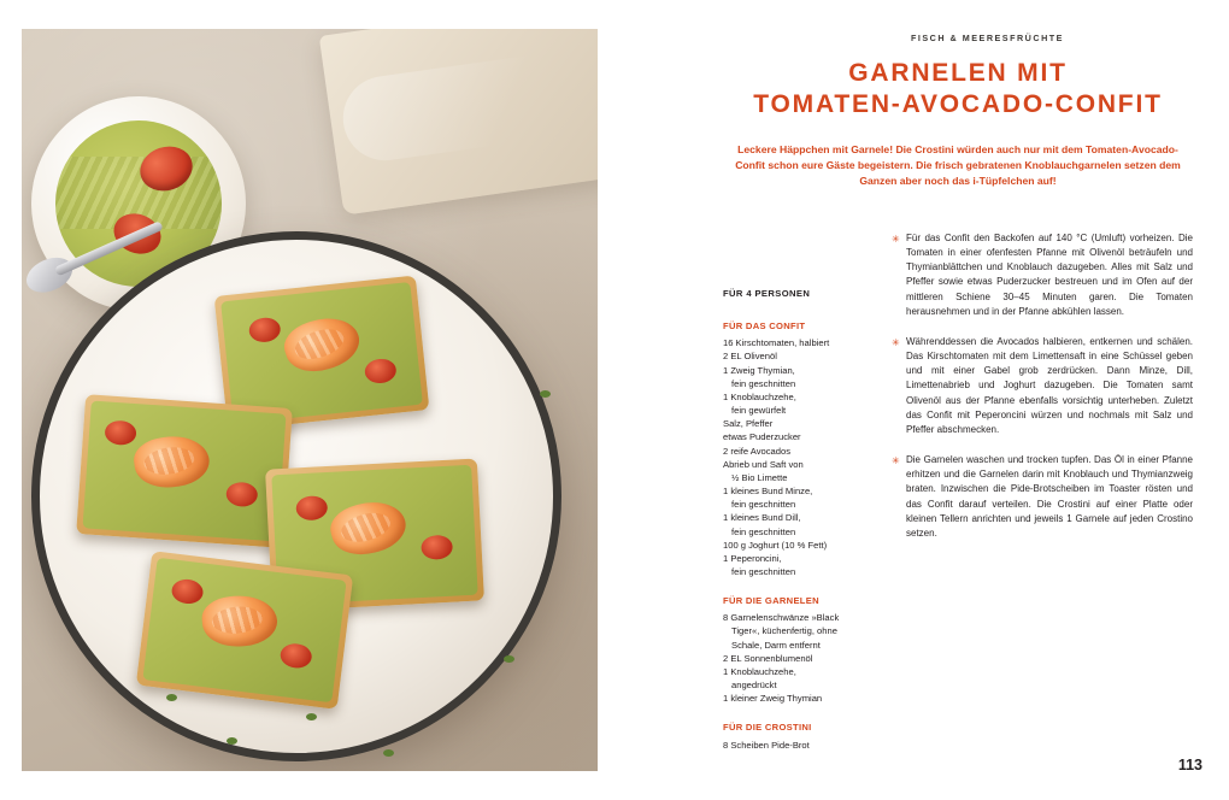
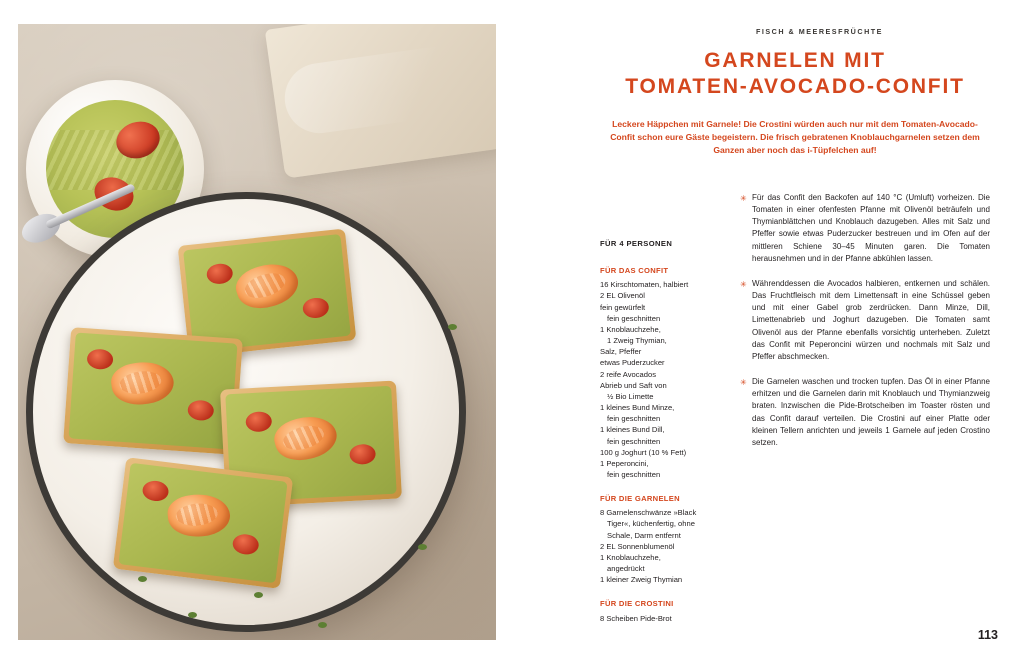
  FISCH & MEERESFRÜCHTE
  GARNELEN MIT
  TOMATEN-AVOCADO-CONFIT
  Leckere Häppchen mit Garnele! Die Crostini würden auch nur mit dem Tomaten-Avocado-Confit schon eure Gäste begeistern. Die frisch gebratenen Knoblauchgarnelen setzen dem Ganzen aber noch das i-Tüpfelchen auf!
  FÜR 4 PERSONEN
  FÜR DAS CONFIT
  16 Kirschtomaten, halbiert
  2 EL Olivenöl
- 1 Zweig Thymian,
+ fein gewürfelt
  fein geschnitten
  1 Knoblauchzehe,
- fein gewürfelt
+ 1 Zweig Thymian,
  Salz, Pfeffer
  etwas Puderzucker
  2 reife Avocados
  Abrieb und Saft von
  ½ Bio Limette
  1 kleines Bund Minze,
  fein geschnitten
  1 kleines Bund Dill,
  fein geschnitten
  100 g Joghurt (10 % Fett)
  1 Peperoncini,
  fein geschnitten
  FÜR DIE GARNELEN
  8 Garnelenschwänze »Black
  Tiger«, küchenfertig, ohne
  Schale, Darm entfernt
  2 EL Sonnenblumenöl
  1 Knoblauchzehe,
  angedrückt
  1 kleiner Zweig Thymian
  FÜR DIE CROSTINI
  8 Scheiben Pide-Brot
  ✳
  Für das Confit den Backofen auf 140 °C (Umluft) vorheizen. Die Tomaten in einer ofenfesten Pfanne mit Olivenöl beträufeln und Thymianblättchen und Knoblauch dazugeben. Alles mit Salz und Pfeffer sowie etwas Puderzucker bestreuen und im Ofen auf der mittleren Schiene 30–45 Minuten garen. Die Tomaten herausnehmen und in der Pfanne abkühlen lassen.
  ✳
- Währenddessen die Avocados halbieren, entkernen und schälen. Das Kirschtomaten mit dem Limettensaft in eine Schüssel geben und mit einer Gabel grob zerdrücken. Dann Minze, Dill, Limettenabrieb und Joghurt dazugeben. Die Tomaten samt Olivenöl aus der Pfanne ebenfalls vorsichtig unterheben. Zuletzt das Confit mit Peperoncini würzen und nochmals mit Salz und Pfeffer abschmecken.
+ Währenddessen die Avocados halbieren, entkernen und schälen. Das Fruchtfleisch mit dem Limettensaft in eine Schüssel geben und mit einer Gabel grob zerdrücken. Dann Minze, Dill, Limettenabrieb und Joghurt dazugeben. Die Tomaten samt Olivenöl aus der Pfanne ebenfalls vorsichtig unterheben. Zuletzt das Confit mit Peperoncini würzen und nochmals mit Salz und Pfeffer abschmecken.
  ✳
  Die Garnelen waschen und trocken tupfen. Das Öl in einer Pfanne erhitzen und die Garnelen darin mit Knoblauch und Thymianzweig braten. Inzwischen die Pide-Brotscheiben im Toaster rösten und das Confit darauf verteilen. Die Crostini auf einer Platte oder kleinen Tellern anrichten und jeweils 1 Garnele auf jeden Crostino setzen.
  113
